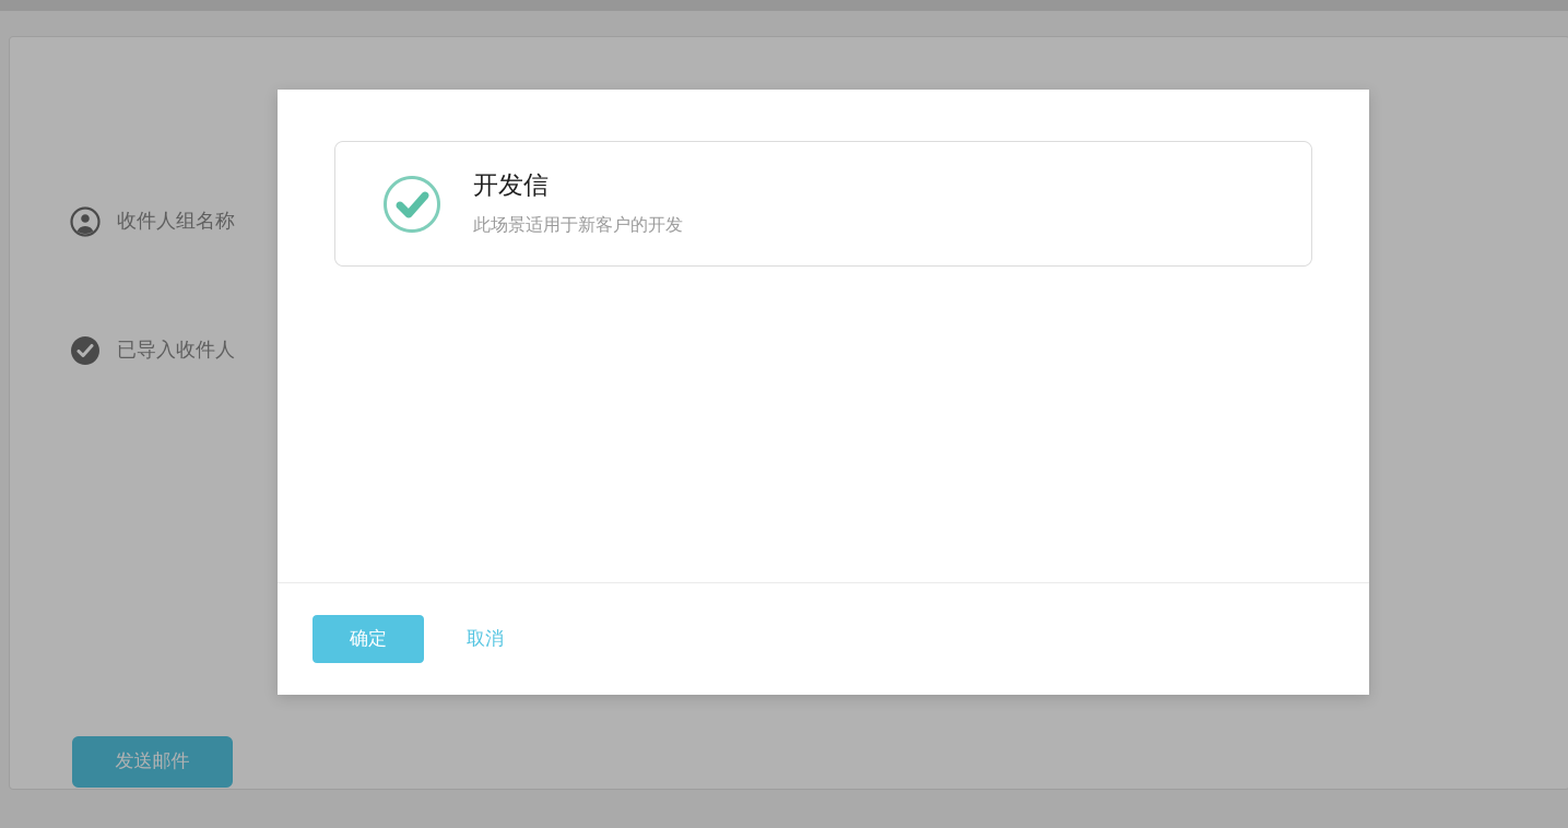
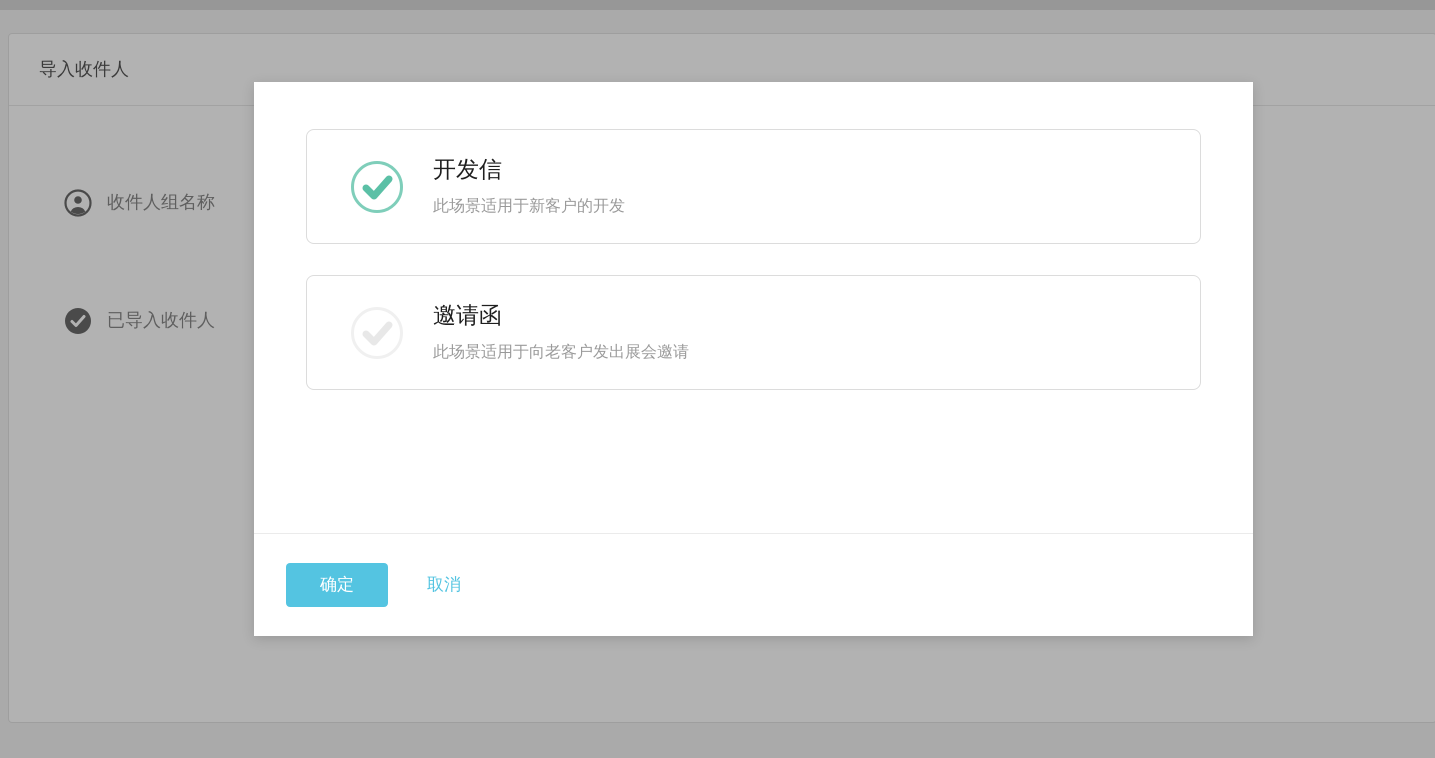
+ 导入收件人
  收件人组名称
  已导入收件人
- 发送邮件
  开发信
  此场景适用于新客户的开发
+ 邀请函
+ 此场景适用于向老客户发出展会邀请
  确定
  取消
